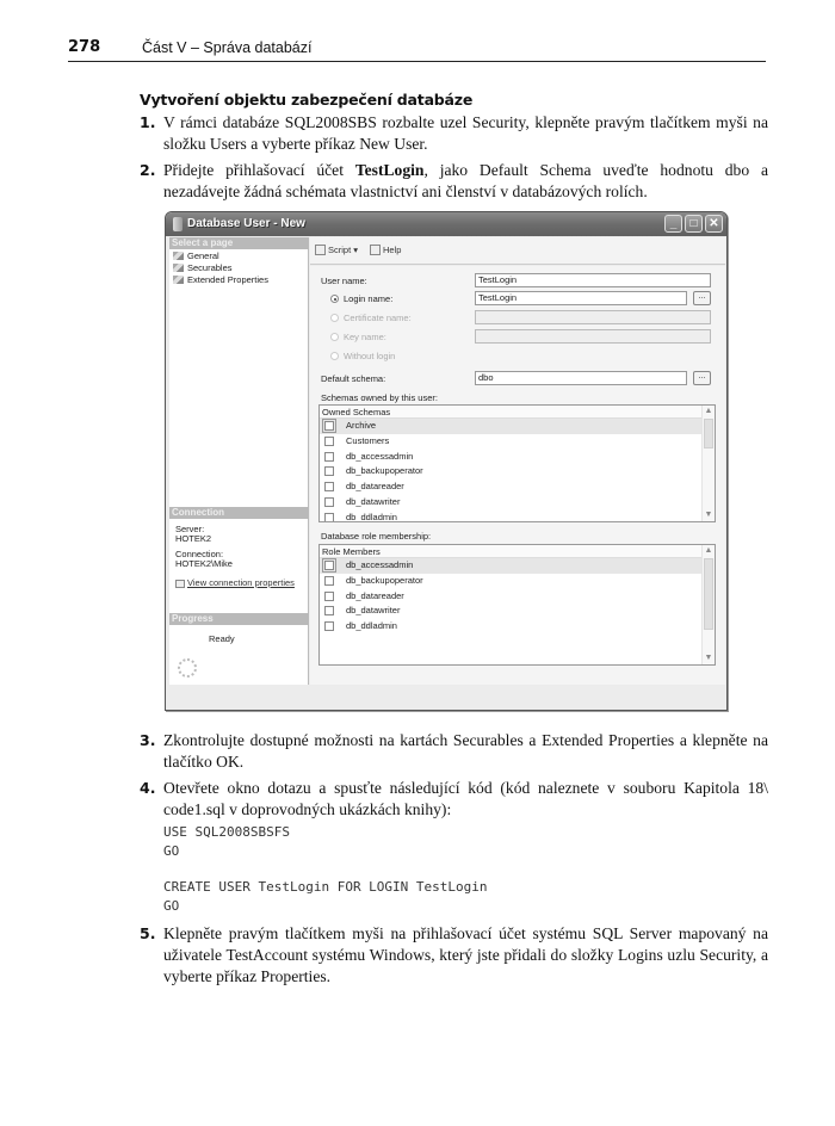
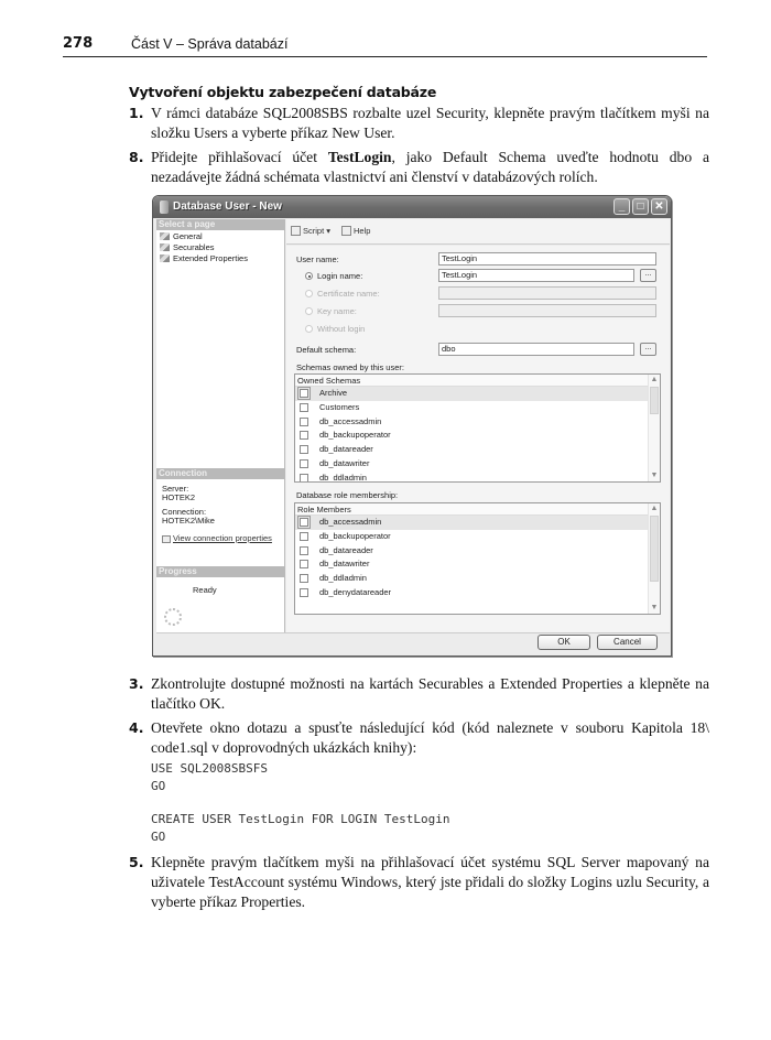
  278
  Část V – Správa databází
  Vytvoření objektu zabezpečení databáze
  1.
  V rámci databáze SQL2008SBS rozbalte uzel Security, klepněte pravým tlačítkem myši na složku Users a vyberte příkaz New User.
- 2.
+ 8.
  Přidejte přihlašovací účet TestLogin, jako Default Schema uveďte hodnotu dbo a nezadávejte žádná schémata vlastnictví ani členství v databázových rolích.
  Database User - New
  _
  □
  ✕
  Select a page
  General
  Securables
  Extended Properties
  Connection
  Server:
  HOTEK2
  Connection:
  HOTEK2\Mike
  View connection properties
  Progress
  Ready
  Script ▾
  Help
  User name:
  TestLogin
  Login name:
  TestLogin
  Certificate name:
  Key name:
  Without login
  Default schema:
  dbo
  Schemas owned by this user:
  Owned Schemas
  Archive
  Customers
  db_accessadmin
  db_backupoperator
  db_datareader
  db_datawriter
  db_ddladmin
  Database role membership:
  Role Members
  db_accessadmin
  db_backupoperator
  db_datareader
  db_datawriter
  db_ddladmin
+ db_denydatareader
+ OK
+ Cancel
  3.
  Zkontrolujte dostupné možnosti na kartách Securables a Extended Properties a klepněte na tlačítko OK.
  4.
  Otevřete okno dotazu a spusťte následující kód (kód naleznete v souboru Kapitola 18\ code1.sql v doprovodných ukázkách knihy):
  USE SQL2008SBSFS
  GO
  CREATE USER TestLogin FOR LOGIN TestLogin
  GO
  5.
  Klepněte pravým tlačítkem myši na přihlašovací účet systému SQL Server mapovaný na uživatele TestAccount systému Windows, který jste přidali do složky Logins uzlu Security, a vyberte příkaz Properties.
